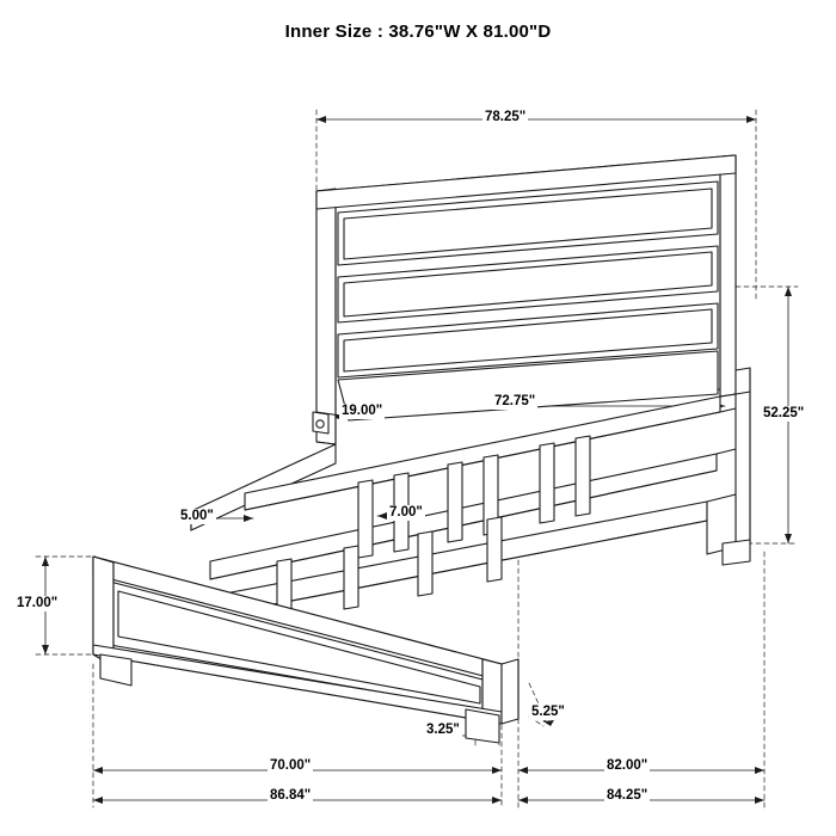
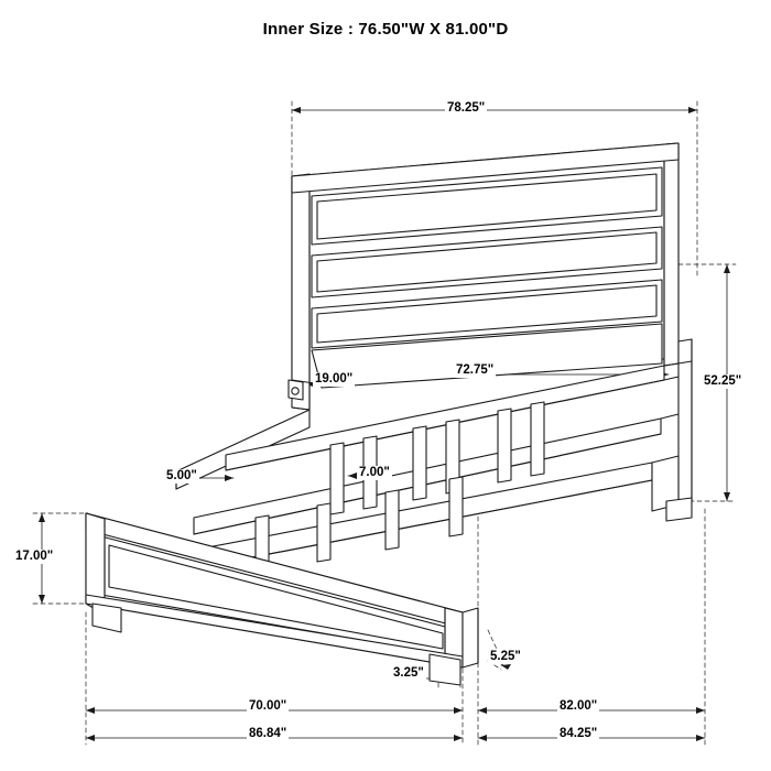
- Inner Size : 38.76"W X 81.00"D
+ Inner Size : 76.50"W X 81.00"D
  78.25"
  52.25"
  72.75"
  19.00"
  5.00"
  7.00"
  17.00"
  5.25"
  3.25"
  70.00"
  82.00"
  86.84"
  84.25"
